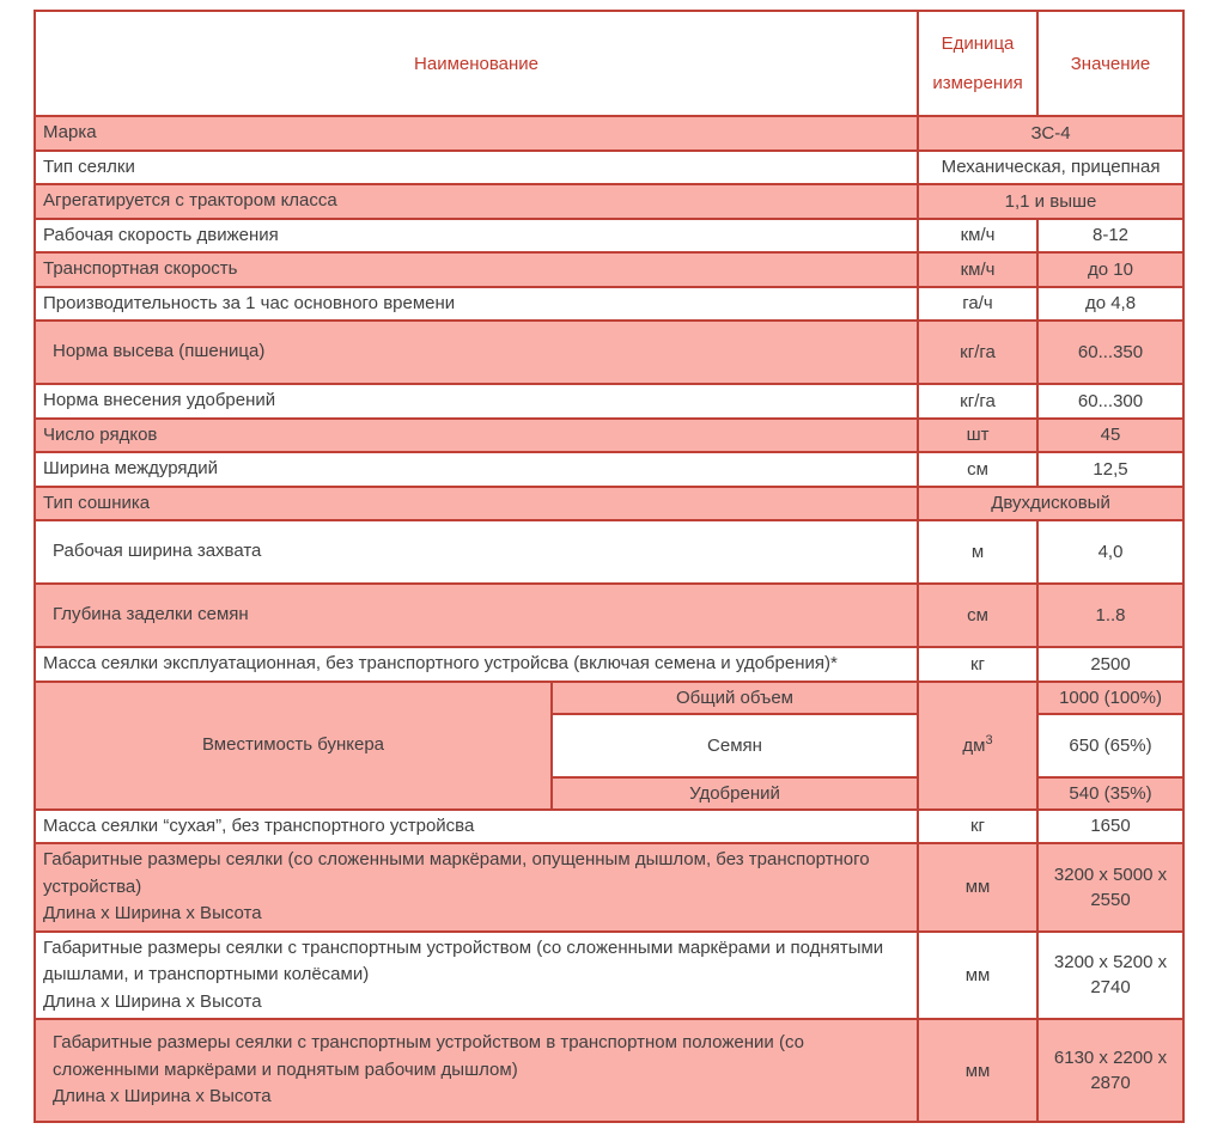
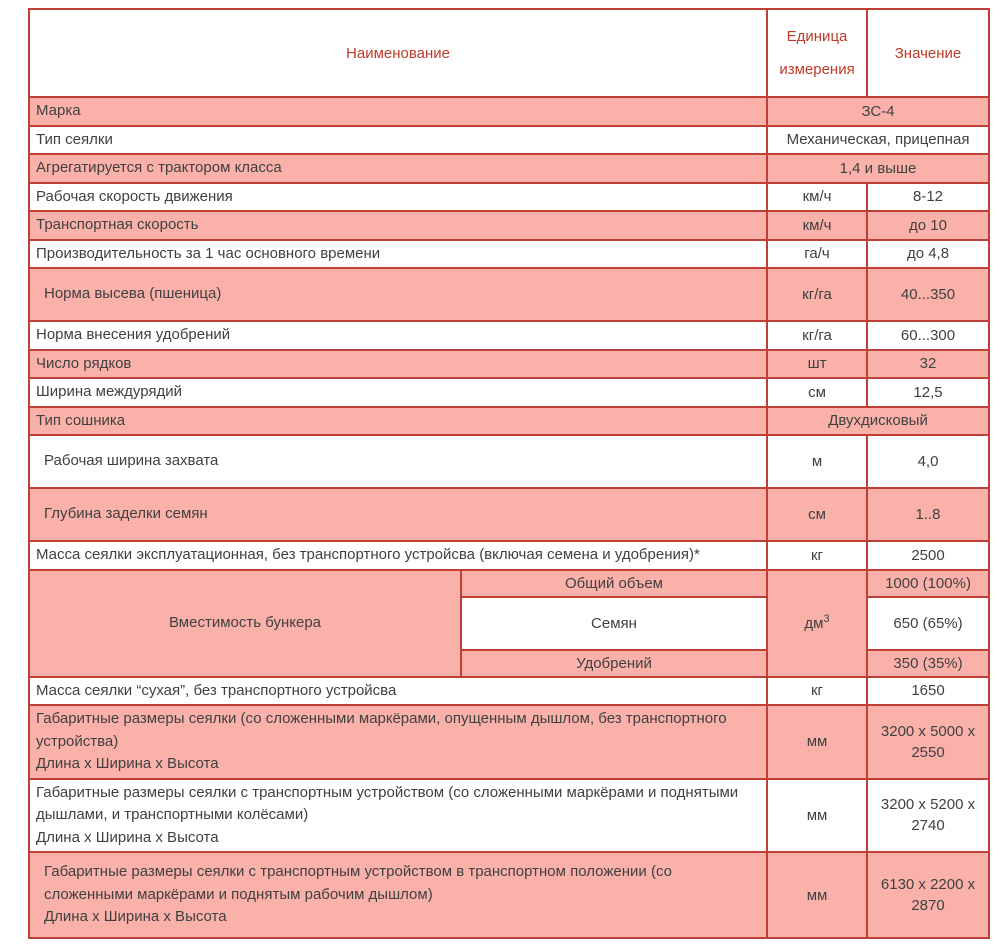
  Наименование	Единица измерения	Значение
  Марка	ЗС-4
  Тип сеялки	Механическая, прицепная
- Агрегатируется с трактором класса	1,1 и выше
+ Агрегатируется с трактором класса	1,4 и выше
  Рабочая скорость движения	км/ч	8-12
  Транспортная скорость	км/ч	до 10
  Производительность за 1 час основного времени	га/ч	до 4,8
- Норма высева (пшеница)	кг/га	60...350
+ Норма высева (пшеница)	кг/га	40...350
  Норма внесения удобрений	кг/га	60...300
- Число рядков	шт	45
+ Число рядков	шт	32
  Ширина междурядий	см	12,5
  Тип сошника	Двухдисковый
  Рабочая ширина захвата	м	4,0
  Глубина заделки семян	см	1..8
  Масса сеялки эксплуатационная, без транспортного устройсва (включая семена и удобрения)*	кг	2500
  Вместимость бункера	Общий объем	дм3	1000 (100%)
  Семян	650 (65%)
- Удобрений	540 (35%)
+ Удобрений	350 (35%)
  Масса сеялки “сухая”, без транспортного устройсва	кг	1650
  Габаритные размеры сеялки (со сложенными маркёрами, опущенным дышлом, без транспортного устройства)Длина х Ширина х Высота	мм	3200 х 5000 х 2550
  Габаритные размеры сеялки с транспортным устройством (со сложенными маркёрами и поднятыми дышлами, и транспортными колёсами)Длина х Ширина х Высота	мм	3200 х 5200 х 2740
  Габаритные размеры сеялки с транспортным устройством в транспортном положении (со сложенными маркёрами и поднятым рабочим дышлом)Длина х Ширина х Высота	мм	6130 х 2200 х 2870
